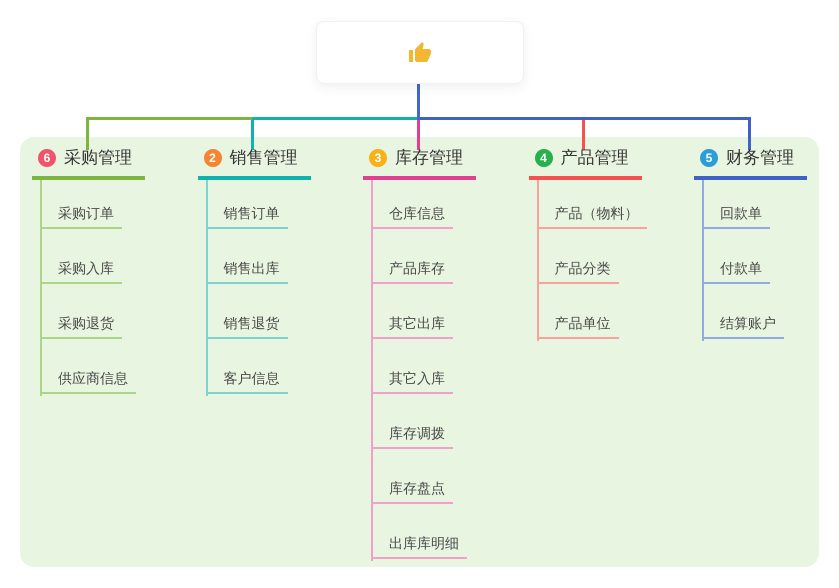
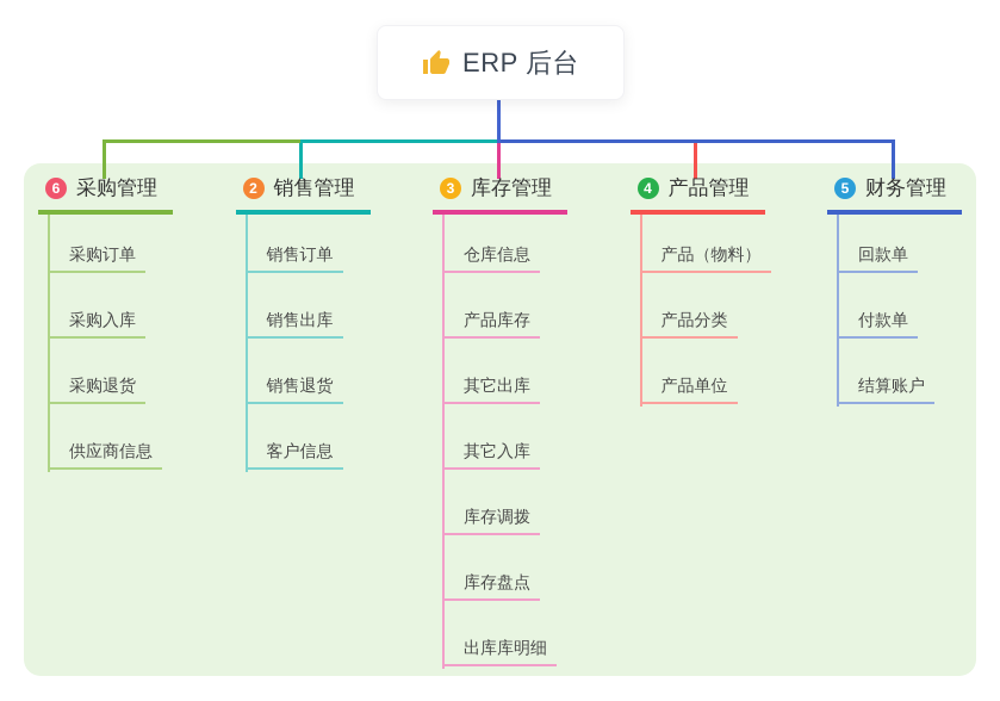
+ ERP 后台
  6
  采购管理
  采购订单
  采购入库
  采购退货
  供应商信息
  2
  销售管理
  销售订单
  销售出库
  销售退货
  客户信息
  3
  库存管理
  仓库信息
  产品库存
  其它出库
  其它入库
  库存调拨
  库存盘点
  出库库明细
  4
  产品管理
  产品（物料）
  产品分类
  产品单位
  5
  财务管理
  回款单
  付款单
  结算账户
